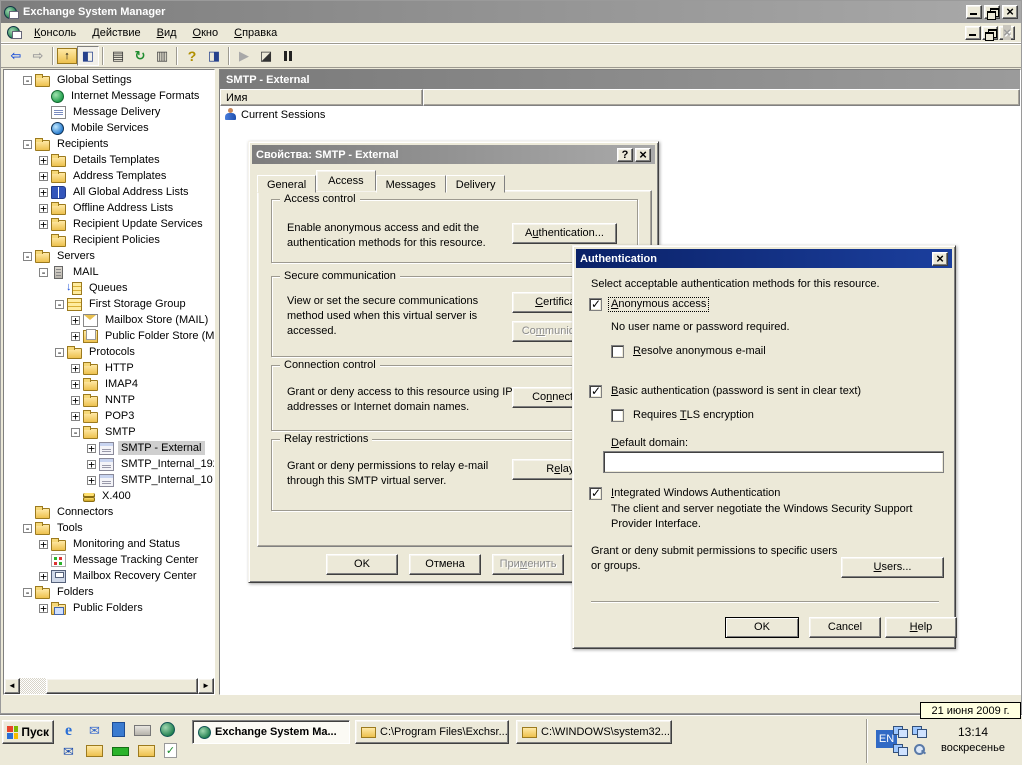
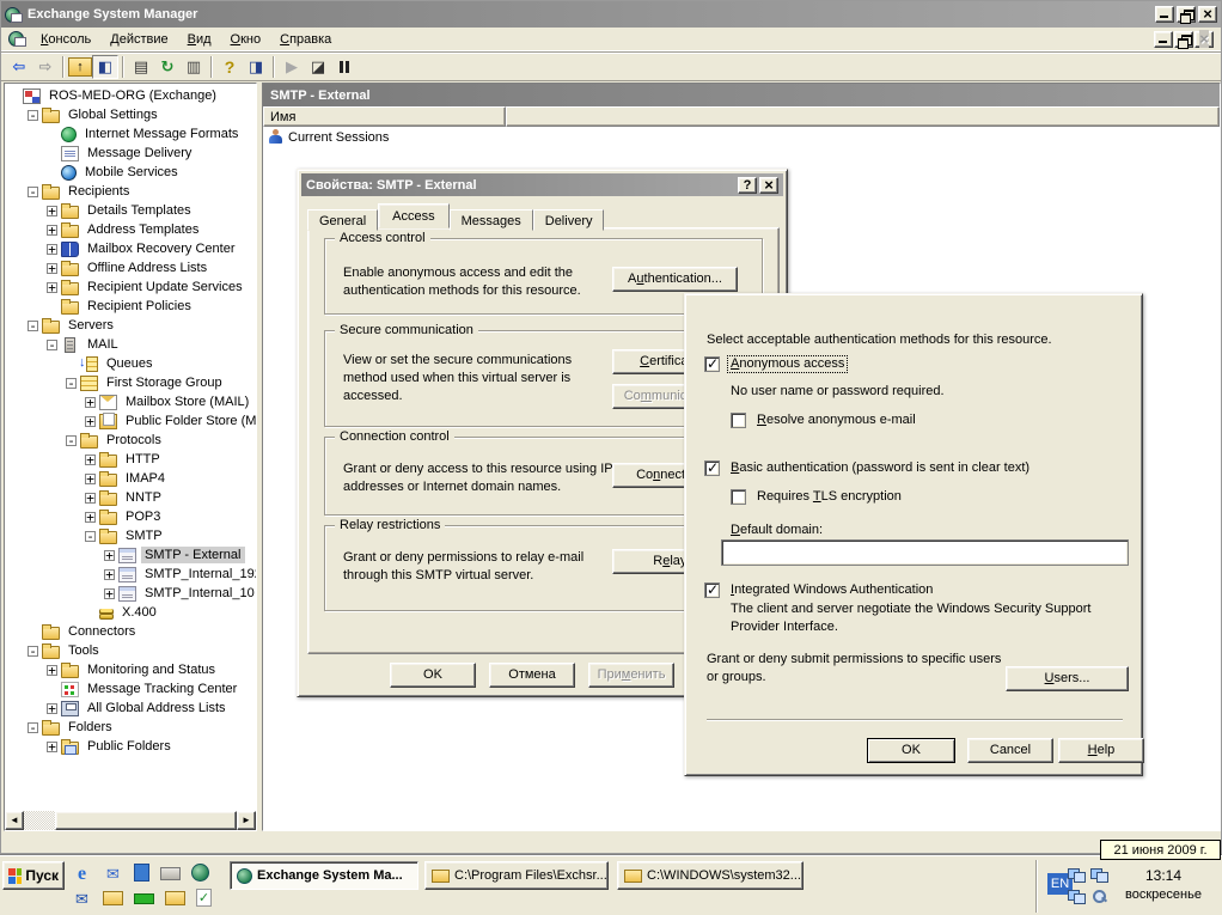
  Exchange System Manager
  Консоль
  Действие
  Вид
  Окно
  Справка
  ⇦
  ⇨
  ◧
  ▤
  ↻
  ▥
  ?
  ◨
  ▶
  ◪
+ ROS-MED-ORG (Exchange)
  Global Settings
  Internet Message Formats
  Message Delivery
  Mobile Services
  Recipients
  Details Templates
  Address Templates
- All Global Address Lists
+ Mailbox Recovery Center
  Offline Address Lists
  Recipient Update Services
  Recipient Policies
  Servers
  MAIL
  Queues
  First Storage Group
  Mailbox Store (MAIL)
  Public Folder Store (M
  Protocols
  HTTP
  IMAP4
  NNTP
  POP3
  SMTP
  SMTP - External
  SMTP_Internal_19
  SMTP_Internal_10
  X.400
  Connectors
  Tools
  Monitoring and Status
  Message Tracking Center
- Mailbox Recovery Center
+ All Global Address Lists
  Folders
  Public Folders
  ◄
  ►
  SMTP - External
  Имя
  Current Sessions
  Свойства: SMTP - External
  ?
  General
  Access
  Messages
  Delivery
  Access control
  Enable anonymous access and edit the authentication methods for this resource.
  Authentication...
  Secure communication
  View or set the secure communications method used when this virtual server is accessed.
  Connection control
  Grant or deny access to this resource using IP addresses or Internet domain names.
  Relay restrictions
  Grant or deny permissions to relay e-mail through this SMTP virtual server.
  OK
  Отмена
  Применить
- Authentication
  Select acceptable authentication methods for this resource.
  Anonymous access
  No user name or password required.
  Resolve anonymous e-mail
  Basic authentication (password is sent in clear text)
  Requires TLS encryption
  Default domain:
  Integrated Windows Authentication
  The client and server negotiate the Windows Security Support Provider Interface.
  Grant or deny submit permissions to specific users or groups.
  Users...
  OK
  Cancel
  Help
  21 июня 2009 г.
  Пуск
  e
  ✉
  ✉
  ✓
  Exchange System Ma...
  C:\Program Files\Exchsr...
  C:\WINDOWS\system32...
  EN
  13:14
  воскресенье
